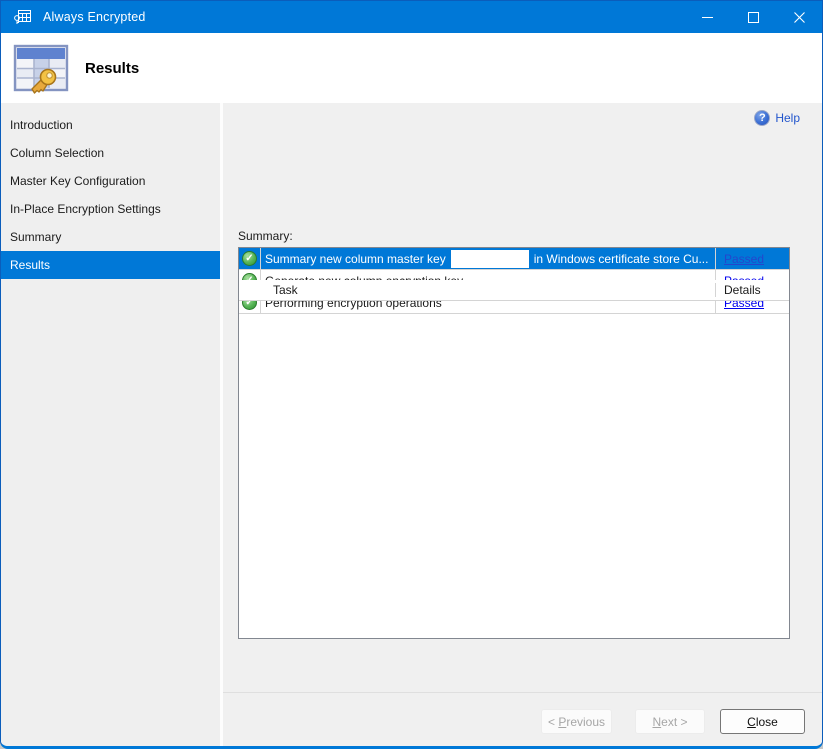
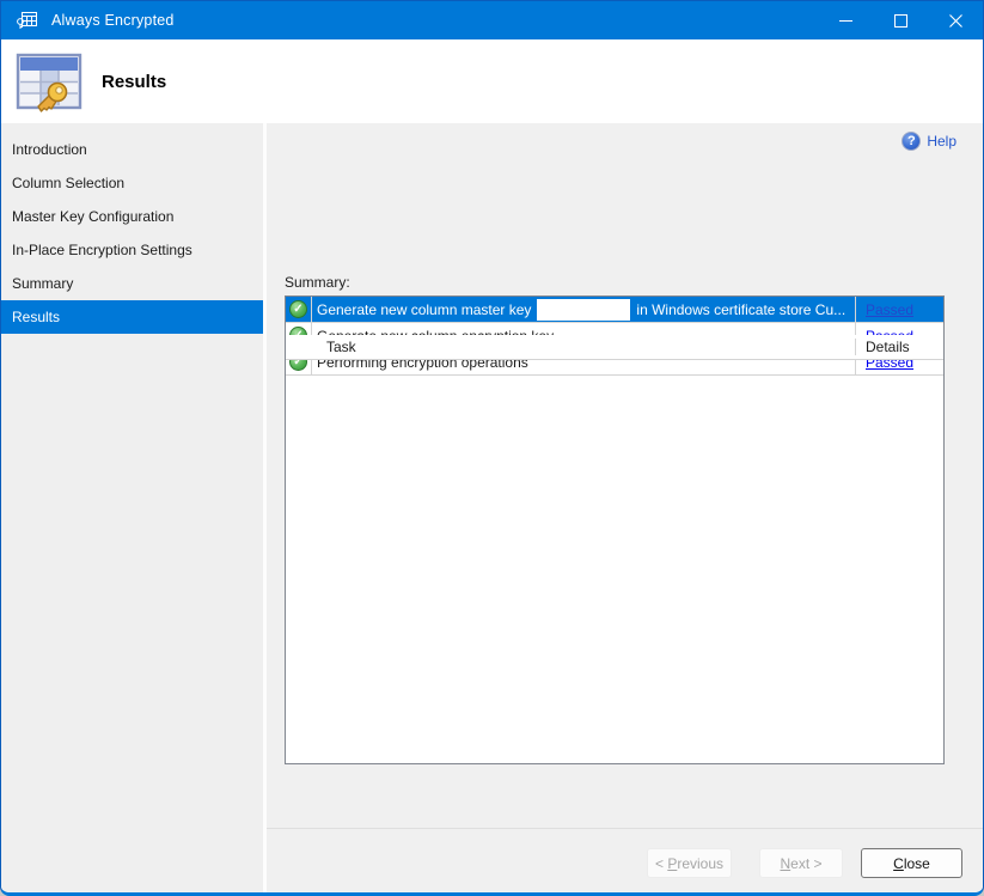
  Always Encrypted
  Results
  Introduction
  Column Selection
  Master Key Configuration
  In-Place Encryption Settings
  Summary
  Results
  ?
  Help
  Summary:
  Task
  Details
  ✓
- Summary new column master key
+ Generate new column master key
  in Windows certificate store Cu...
  Passed
  ✓
  Performing encryption operations
  Passed
  < Previous
  Next >
  Close
